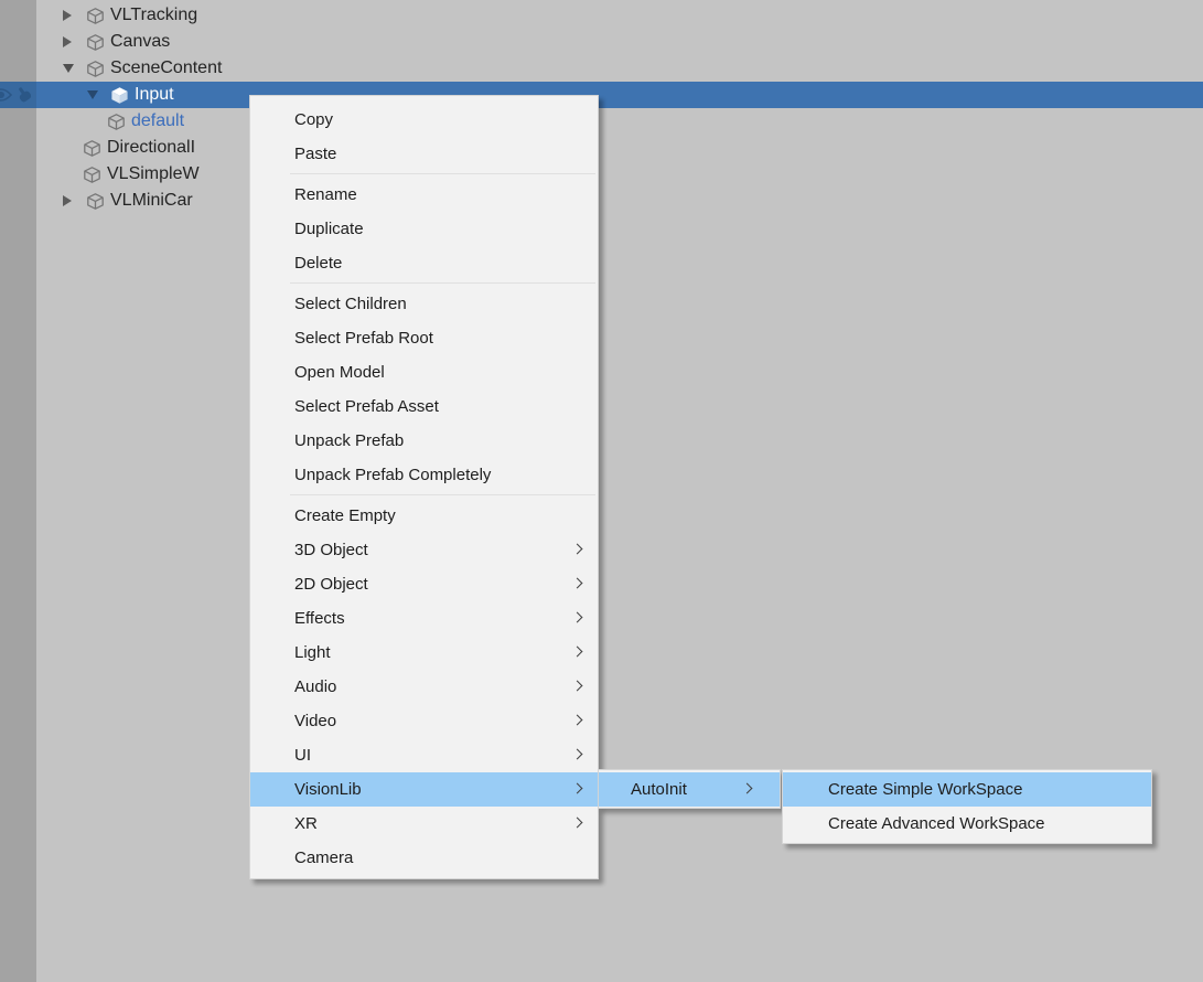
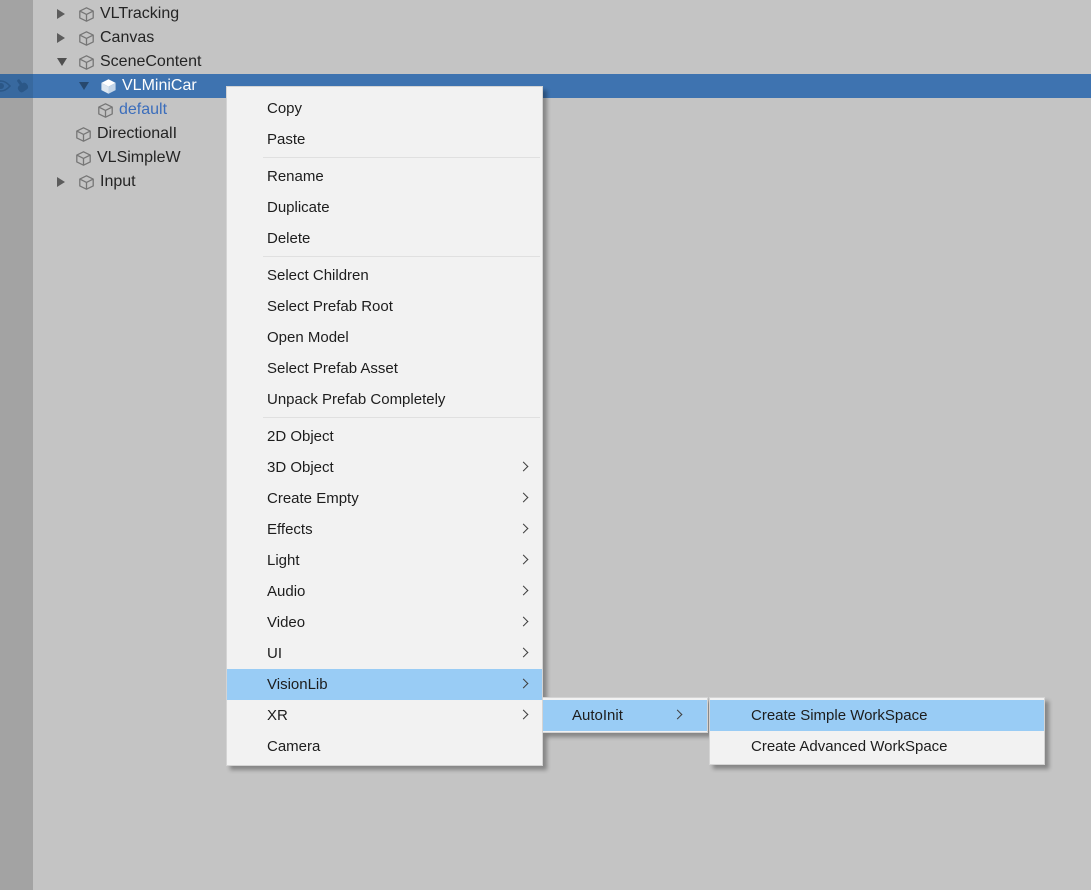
  VLTracking
  Canvas
  SceneContent
- Input
+ VLMiniCar
  default
  DirectionalI
  VLSimpleW
- VLMiniCar
+ Input
  Copy
  Paste
  Rename
  Duplicate
  Delete
  Select Children
  Select Prefab Root
  Open Model
  Select Prefab Asset
- Unpack Prefab
  Unpack Prefab Completely
- Create Empty
+ 2D Object
  3D Object
- 2D Object
+ Create Empty
  Effects
  Light
  Audio
  Video
  UI
  VisionLib
  XR
  Camera
  AutoInit
  Create Simple WorkSpace
  Create Advanced WorkSpace
